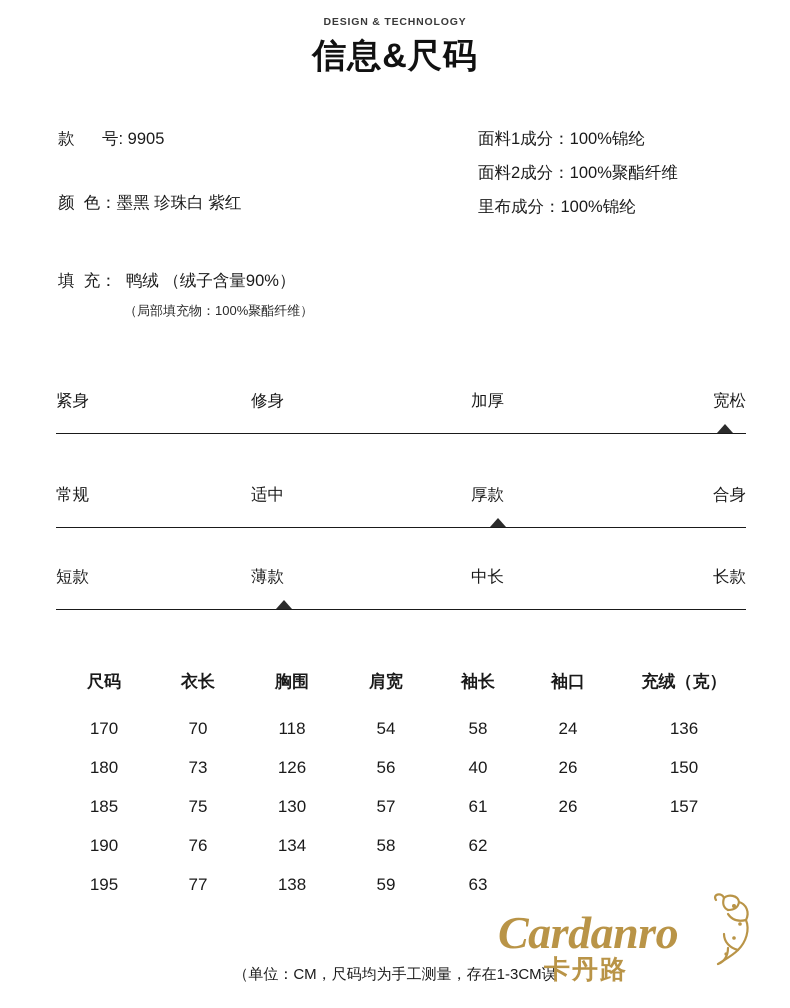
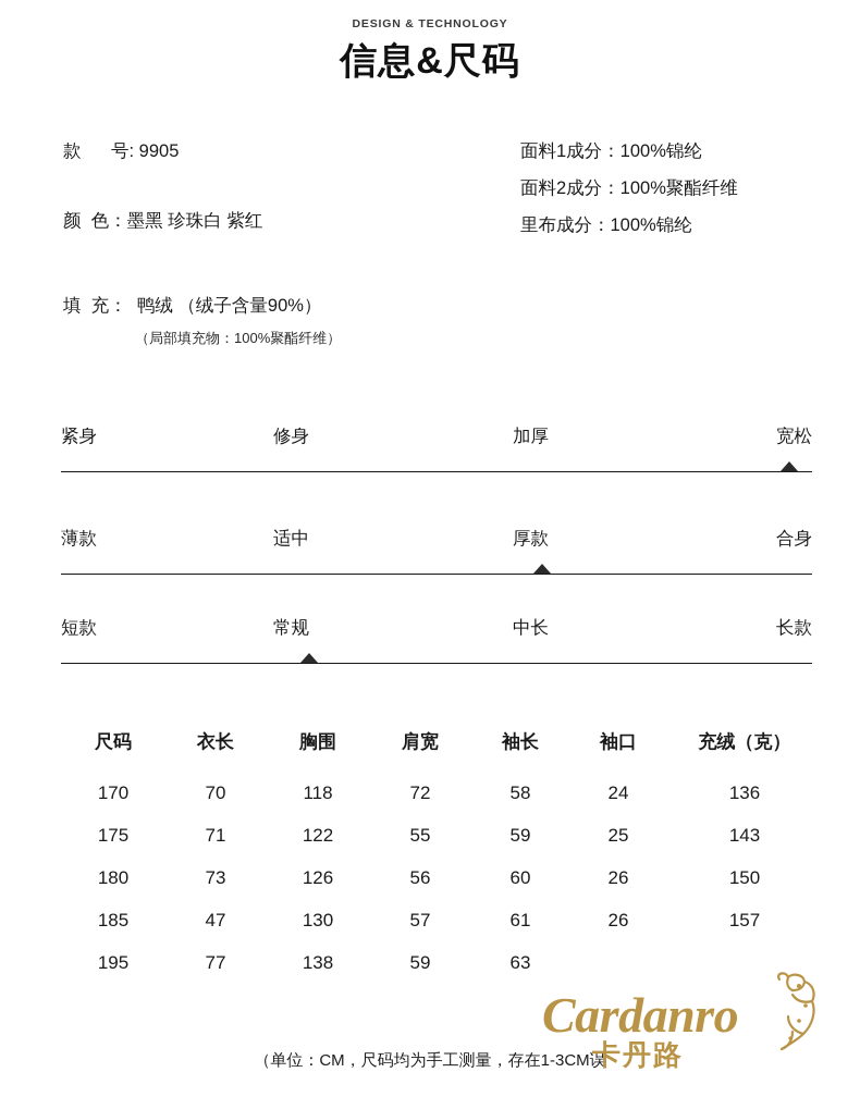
  DESIGN & TECHNOLOGY
  信息&尺码
  款 号: 9905
  颜 色：墨黑 珍珠白 紫红
  填 充： 鸭绒 （绒子含量90%）
  （局部填充物：100%聚酯纤维）
  面料1成分：100%锦纶
  面料2成分：100%聚酯纤维
  里布成分：100%锦纶
  紧身
  修身
  加厚
  宽松
- 常规
+ 薄款
  适中
  厚款
  合身
  短款
- 薄款
+ 常规
  中长
  长款
  尺码	衣长	胸围	肩宽	袖长	袖口	充绒（克）
- 170	70	118	54	58	24	136
+ 170	70	118	72	58	24	136
+ 175	71	122	55	59	25	143
- 180	73	126	56	40	26	150
+ 180	73	126	56	60	26	150
- 185	75	130	57	61	26	157
+ 185	47	130	57	61	26	157
- 190	76	134	58	62
  195	77	138	59	63
  （单位：CM，尺码均为手工测量，存在1-3CM误
  Cardanro
  卡丹路
